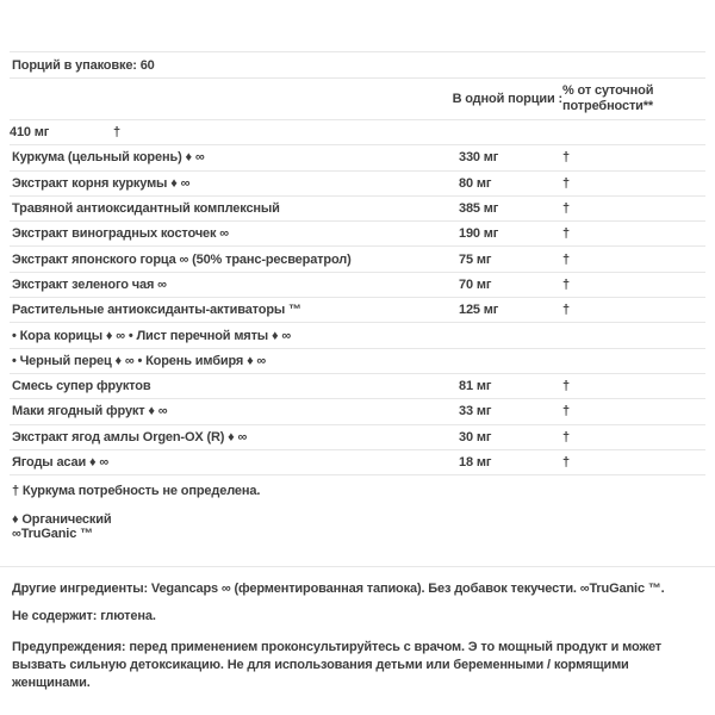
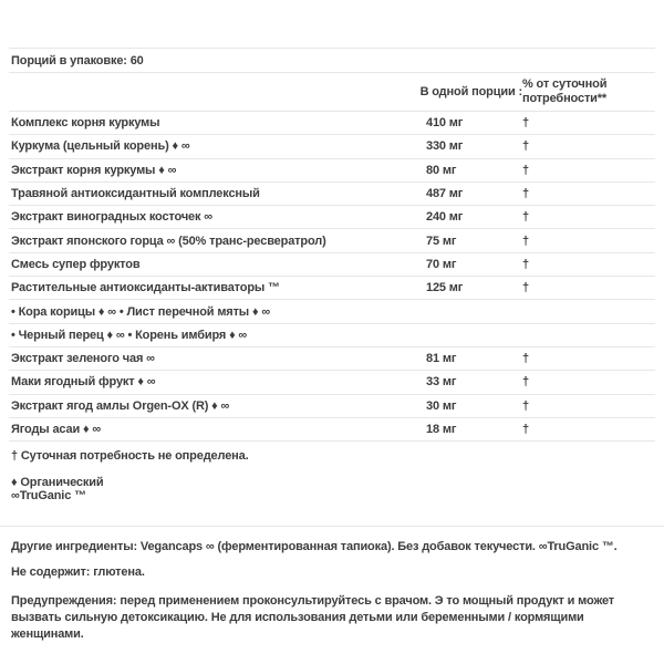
  Порций в упаковке: 60
  В одной порции :
  % от суточной потребности**
+ Комплекс корня куркумы
  410 мг
  †
  Куркума (цельный корень) ♦ ∞
  330 мг
  †
  Экстракт корня куркумы ♦ ∞
  80 мг
  †
  Травяной антиоксидантный комплексный
- 385 мг
+ 487 мг
  †
  Экстракт виноградных косточек ∞
- 190 мг
+ 240 мг
  †
  Экстракт японского горца ∞ (50% транс-ресвератрол)
  75 мг
  †
- Экстракт зеленого чая ∞
+ Смесь супер фруктов
  70 мг
  †
  Растительные антиоксиданты-активаторы ™
  125 мг
  †
  • Кора корицы ♦ ∞ • Лист перечной мяты ♦ ∞
  • Черный перец ♦ ∞ • Корень имбиря ♦ ∞
- Смесь супер фруктов
+ Экстракт зеленого чая ∞
  81 мг
  †
  Маки ягодный фрукт ♦ ∞
  33 мг
  †
  Экстракт ягод амлы Orgen-OX (R) ♦ ∞
  30 мг
  †
  Ягоды асаи ♦ ∞
  18 мг
  †
- † Куркума потребность не определена.
+ † Суточная потребность не определена.
  ♦ Органический
  ∞TruGanic ™
  Другие ингредиенты: Vegancaps ∞ (ферментированная тапиока). Без добавок текучести. ∞TruGanic ™.
  Не содержит: глютена.
  Предупреждения: перед применением проконсультируйтесь с врачом. Э то мощный продукт и может вызвать сильную детоксикацию. Не для использования детьми или беременными / кормящими женщинами.
